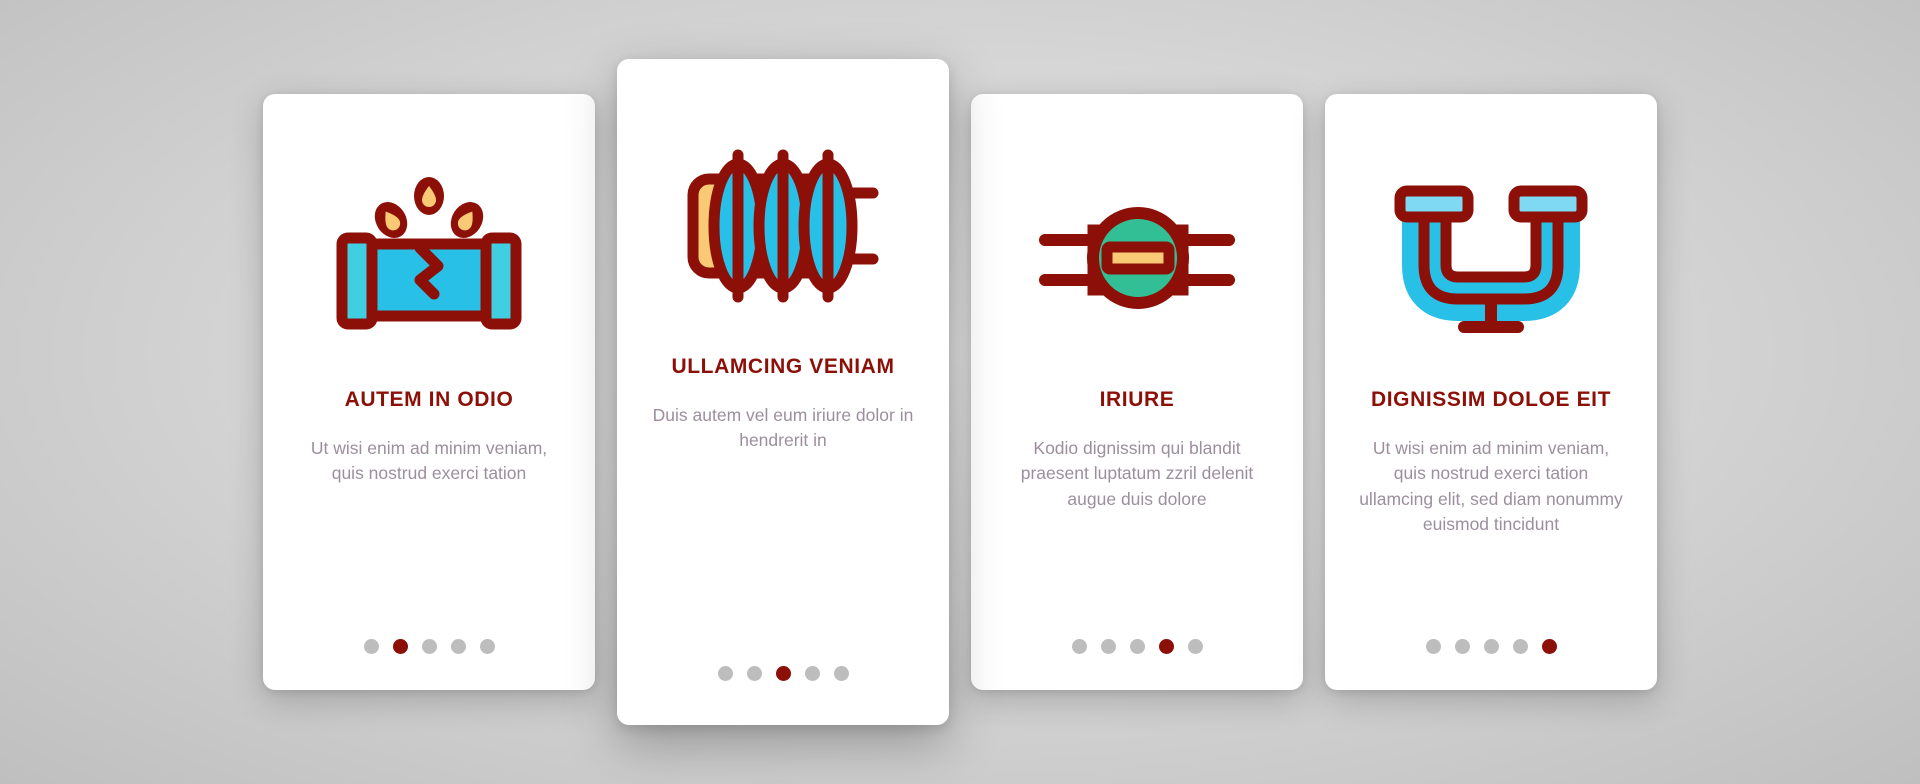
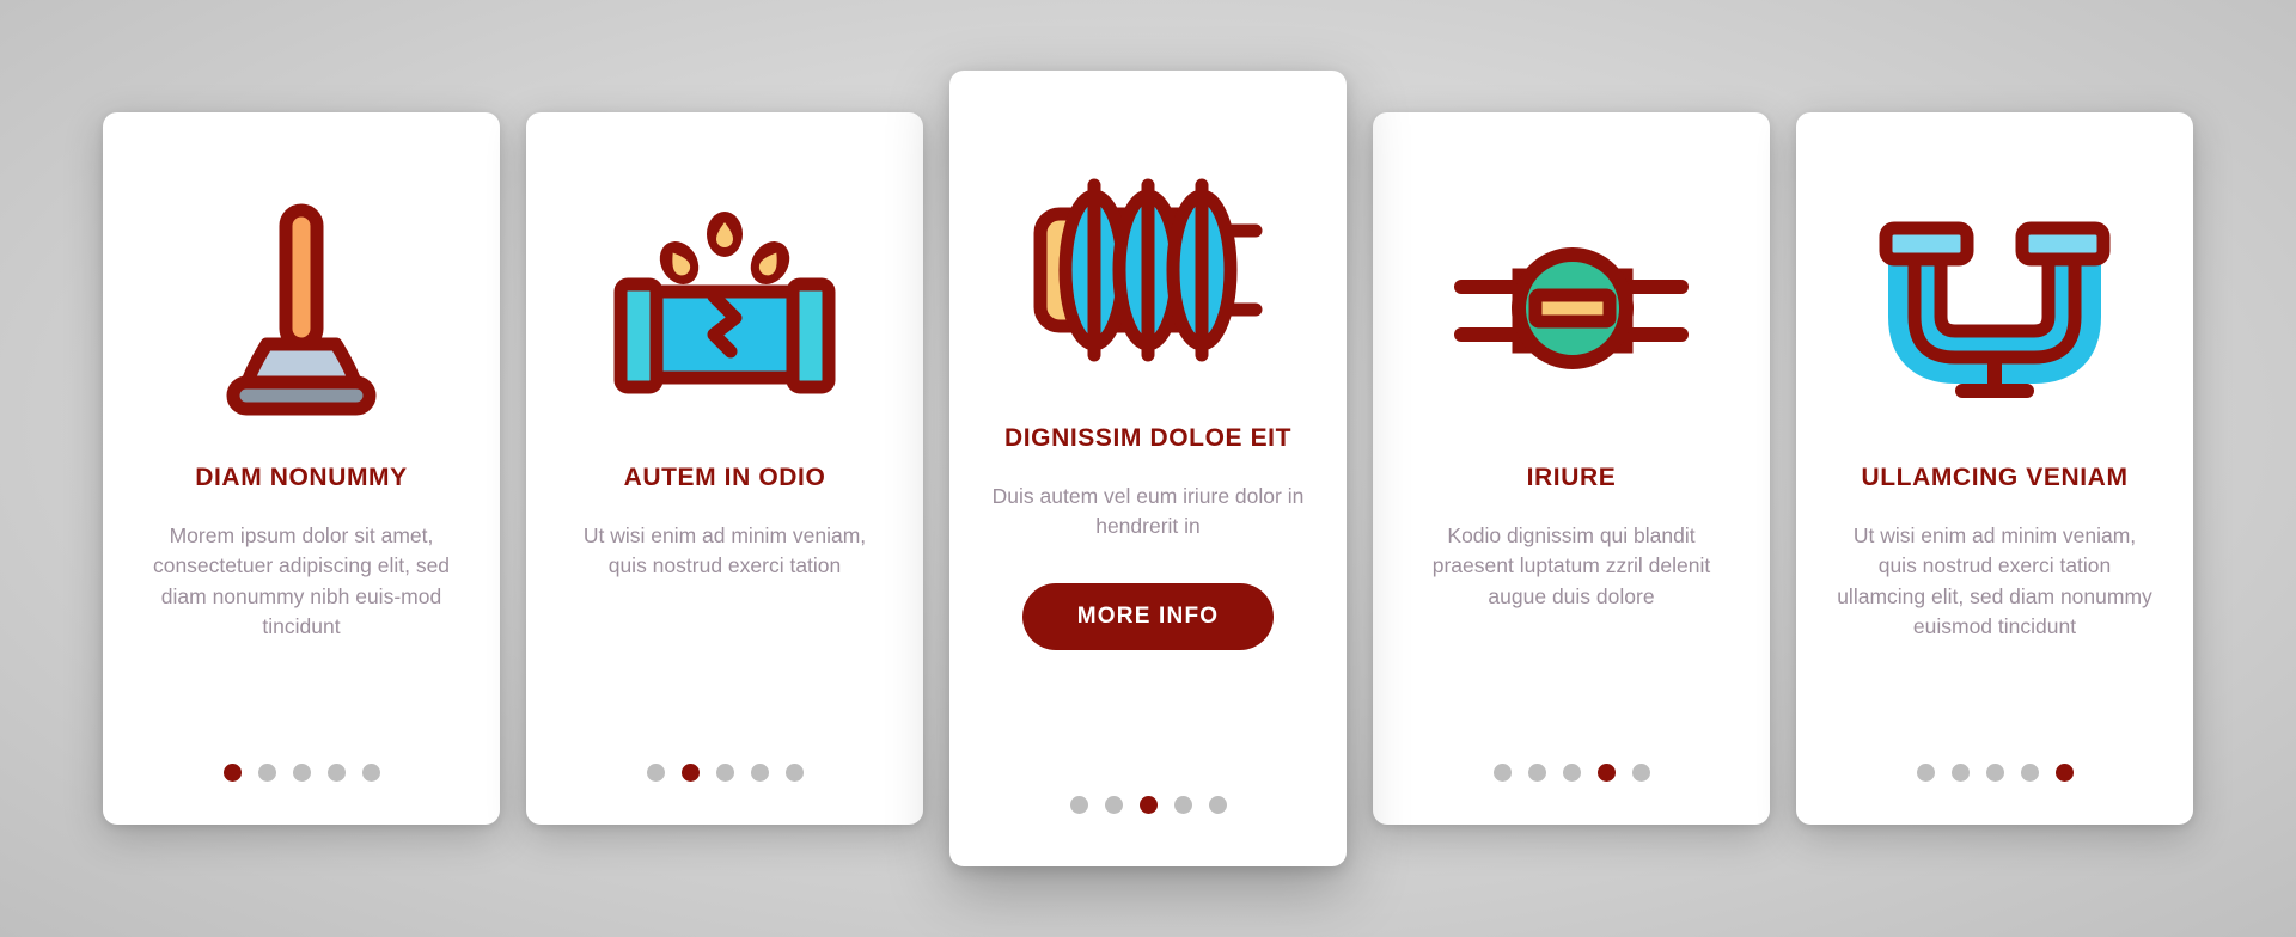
+ DIAM NONUMMY
+ Morem ipsum dolor sit amet, consectetuer adipiscing elit, sed diam nonummy nibh euis-mod tincidunt
  AUTEM IN ODIO
  Ut wisi enim ad minim veniam, quis nostrud exerci tation
- ULLAMCING VENIAM
+ DIGNISSIM DOLOE EIT
  Duis autem vel eum iriure dolor in hendrerit in
+ MORE INFO
  IRIURE
  Kodio dignissim qui blandit praesent luptatum zzril delenit augue duis dolore
- DIGNISSIM DOLOE EIT
+ ULLAMCING VENIAM
  Ut wisi enim ad minim veniam, quis nostrud exerci tation ullamcing elit, sed diam nonummy euismod tincidunt
